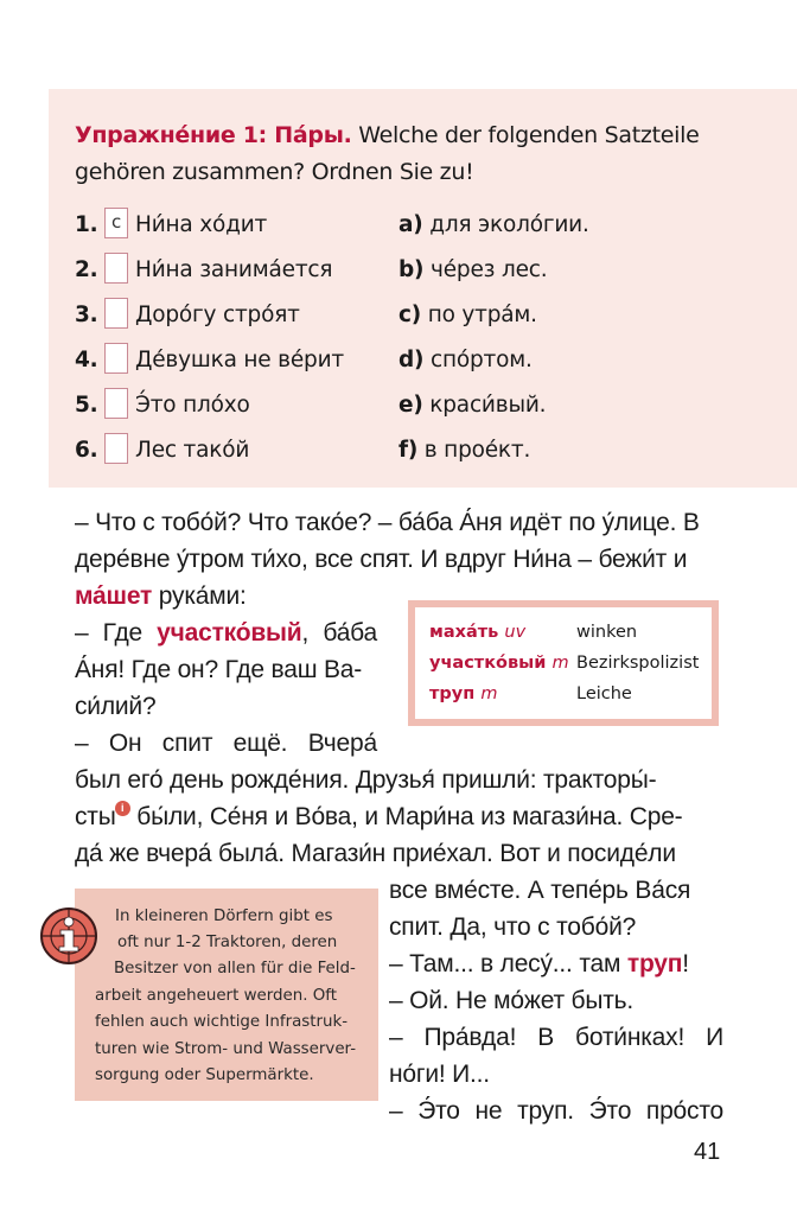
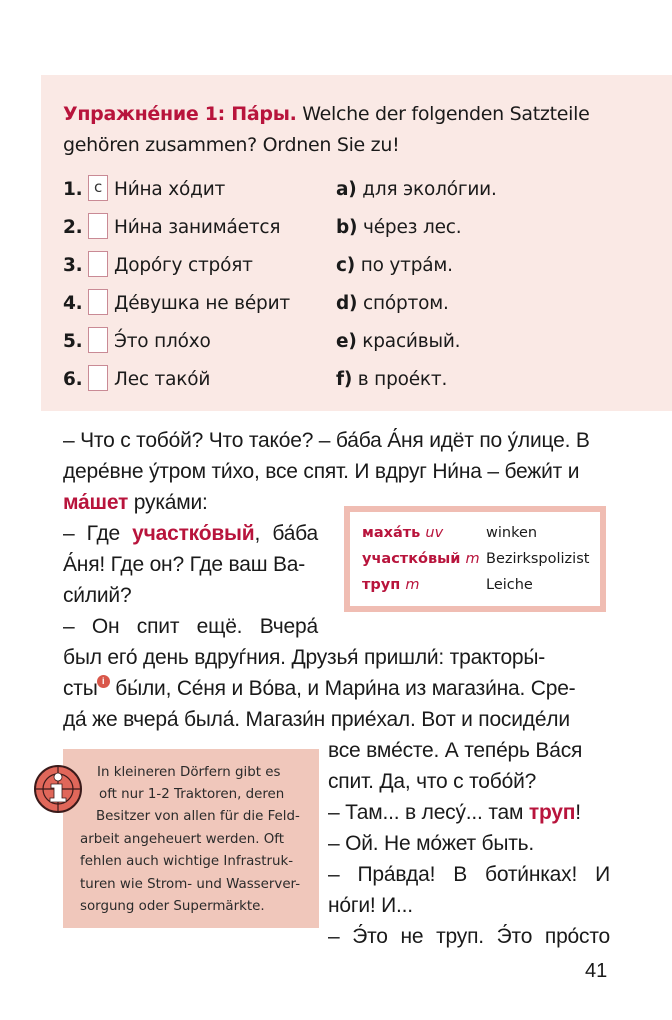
  Упражне́ние 1: Па́ры. Welche der folgenden Satzteile gehören zusammen? Ordnen Sie zu!
  1. c Ни́на хо́дит
  2. Ни́на занима́ется
  3. Доро́гу стро́ят
  4. Де́вушка не ве́рит
  5. Э́то пло́хо
  6. Лес тако́й
  a) для эколо́гии.
  b) че́рез лес.
  c) по утра́м.
  d) спо́ртом.
  e) краси́вый.
  f) в прое́кт.
  – Что с тобо́й? Что тако́е? – ба́ба А́ня идёт по у́лице. В
  дере́вне у́тром ти́хо, все спят. И вдруг Ни́на – бежи́т и
  ма́шет рука́ми:
  – Где участко́вый, ба́ба
  А́ня! Где он? Где ваш Ва-
  си́лий?
  – Он спит ещё. Вчера́
- был его́ день рожде́ния. Друзья́ пришли́: тракторы́-
+ был его́ день вдруѓния. Друзья́ пришли́: тракторы́-
  сты i бы́ли, Се́ня и Во́ва, и Мари́на из магази́на. Сре-
  да́ же вчера́ была́. Магази́н прие́хал. Вот и посиде́ли
  все вме́сте. А тепе́рь Ва́ся
  спит. Да, что с тобо́й?
  – Там... в лесу́... там труп!
  – Ой. Не мо́жет быть.
  – Пра́вда! В боти́нках! И
  но́ги! И...
  – Э́то не труп. Э́то про́сто
  маха́ть uv
  winken
  участко́вый m
  Bezirkspolizist
  труп m
  Leiche
  In kleineren Dörfern gibt es
  oft nur 1-2 Traktoren, deren
  Besitzer von allen für die Feld-
  arbeit angeheuert werden. Oft
  fehlen auch wichtige Infrastruk-
  turen wie Strom- und Wasserver-
  sorgung oder Supermärkte.
  41
